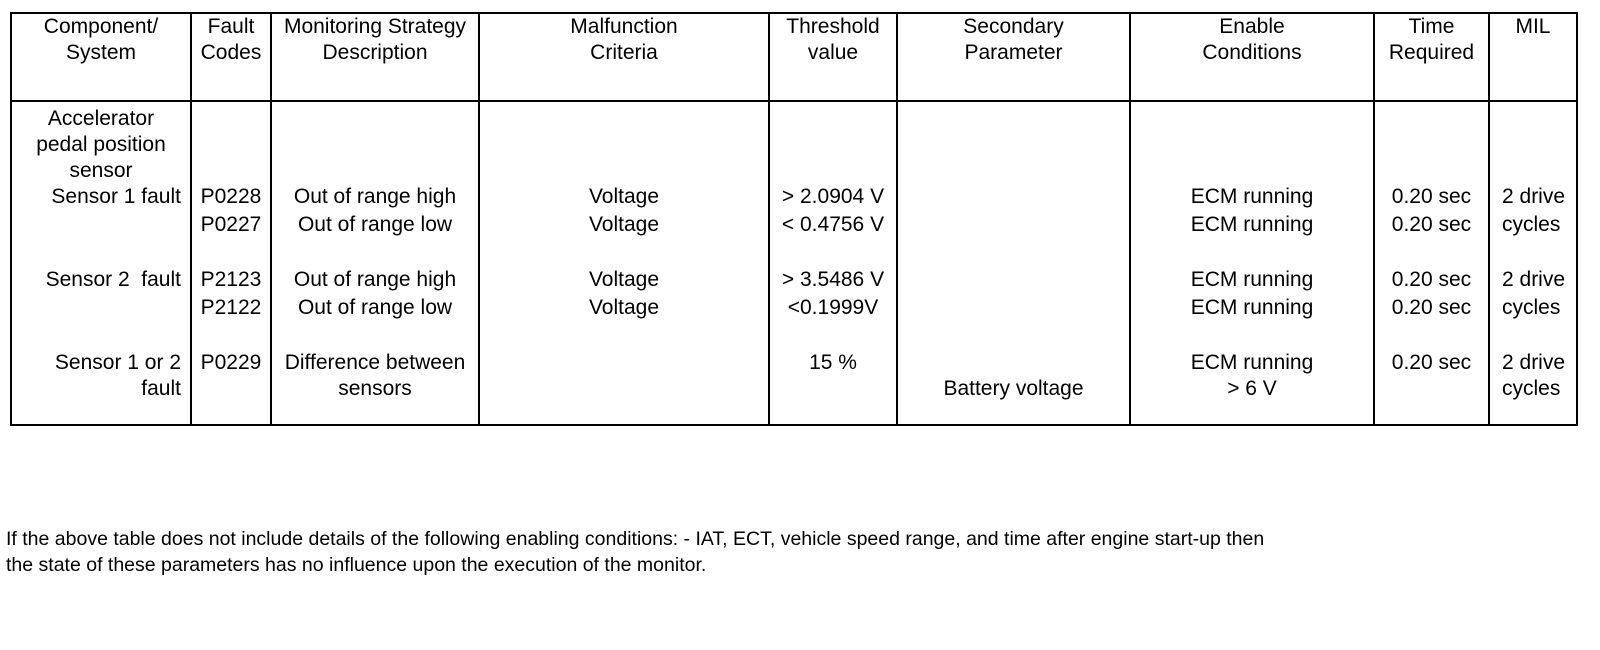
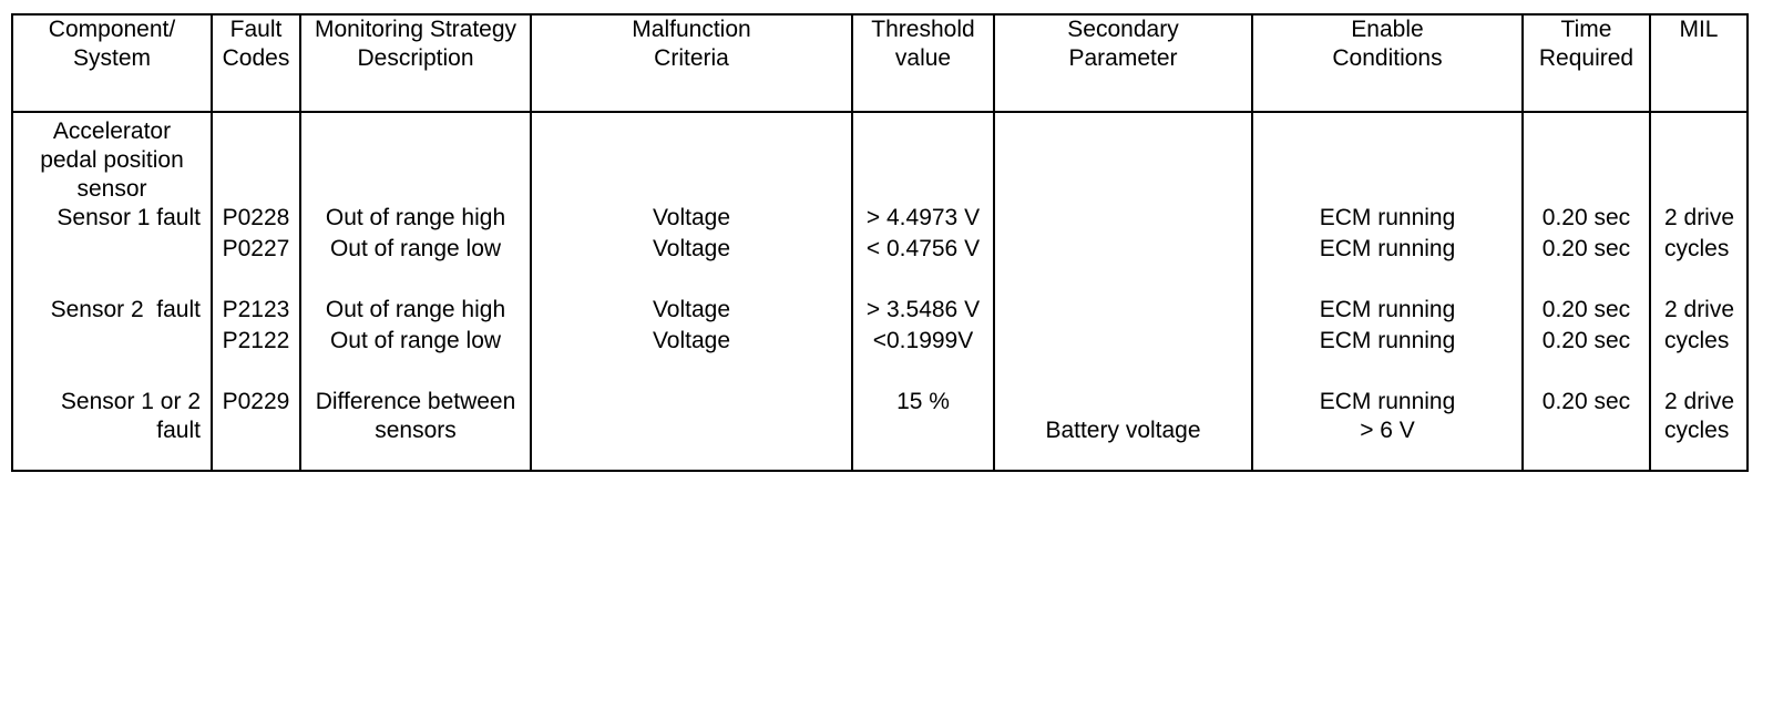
  Component/ System	Fault Codes	Monitoring Strategy Description	Malfunction Criteria	Threshold value	Secondary Parameter	Enable Conditions	Time Required	MIL
- Accelerator pedal position sensor Sensor 1 fault Sensor 2 fault Sensor 1 or 2 fault	P0228 P0227 P2123 P2122 P0229	Out of range high Out of range low Out of range high Out of range low Difference between sensors	Voltage Voltage Voltage Voltage	> 2.0904 V < 0.4756 V > 3.5486 V <0.1999V 15 %	Battery voltage	ECM running ECM running ECM running ECM running ECM running > 6 V	0.20 sec 0.20 sec 0.20 sec 0.20 sec 0.20 sec	2 drive cycles 2 drive cycles 2 drive cycles
+ Accelerator pedal position sensor Sensor 1 fault Sensor 2 fault Sensor 1 or 2 fault	P0228 P0227 P2123 P2122 P0229	Out of range high Out of range low Out of range high Out of range low Difference between sensors	Voltage Voltage Voltage Voltage	> 4.4973 V < 0.4756 V > 3.5486 V <0.1999V 15 %	Battery voltage	ECM running ECM running ECM running ECM running ECM running > 6 V	0.20 sec 0.20 sec 0.20 sec 0.20 sec 0.20 sec	2 drive cycles 2 drive cycles 2 drive cycles
- If the above table does not include details of the following enabling conditions: - IAT, ECT, vehicle speed range, and time after engine start-up then
- the state of these parameters has no influence upon the execution of the monitor.
